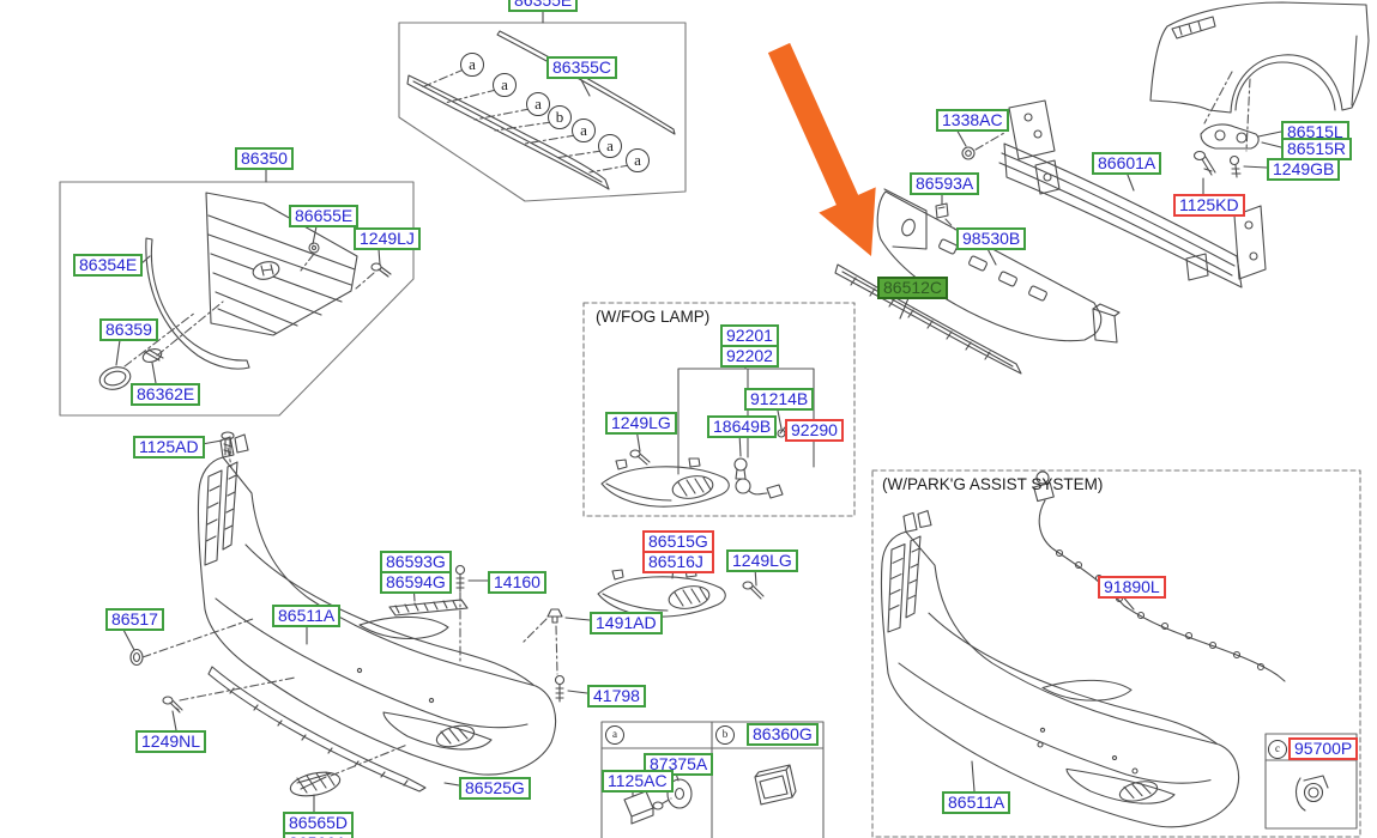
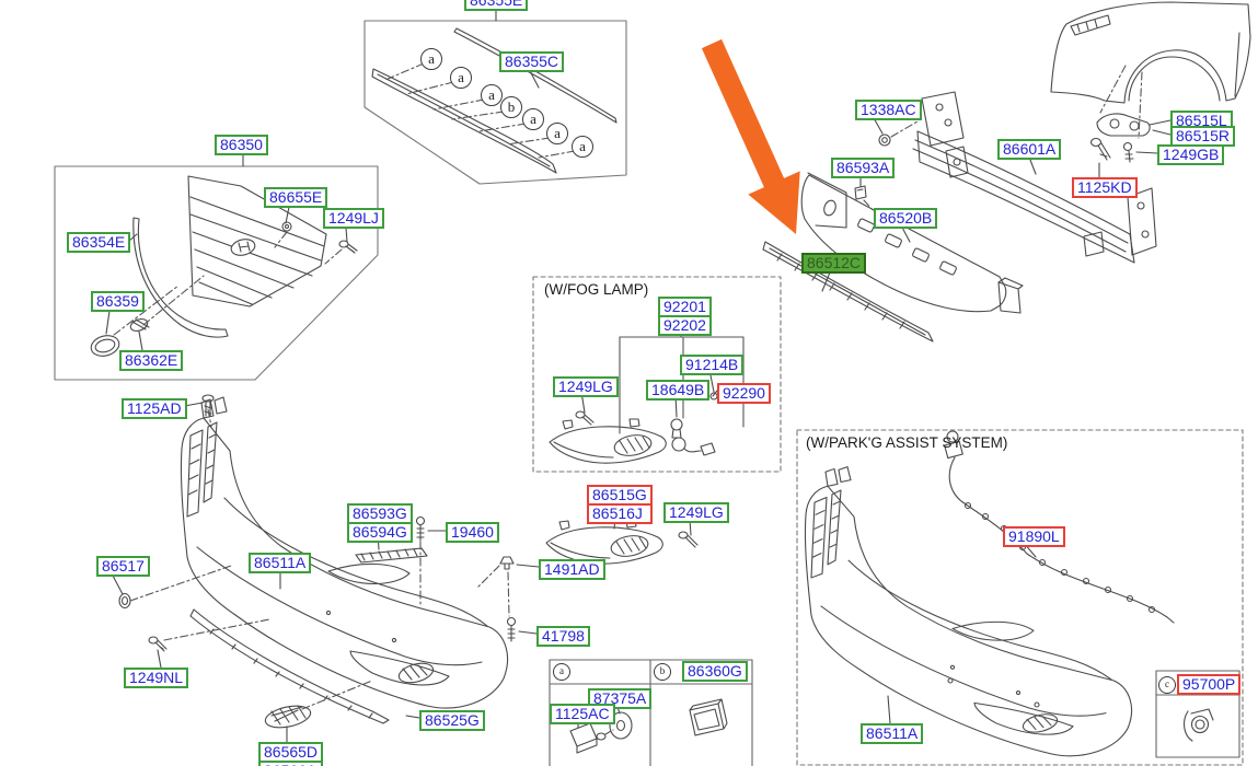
  (W/FOG LAMP)
  (W/PARK'G ASSIST SYSTEM)
  86355E
  86355C
  86350
  86655E
  1249LJ
  86354E
  86359
  86362E
  1125AD
  86517
  86511A
  86593G
  86594G
- 14160
+ 19460
  1249NL
  86525G
  86565D
  1491AD
  41798
  86515G
  86516J
  1249LG
  92201
  92202
  91214B
  1249LG
  18649B
  92290
  1338AC
  86593A
  86601A
- 98530B
+ 86520B
  86512C
  86515L
  86515R
  1249GB
  1125KD
  91890L
  86511A
  95700P
  86360G
  87375A
  1125AC
  a
  a
  a
  b
  a
  a
  a
  a
  b
  c
